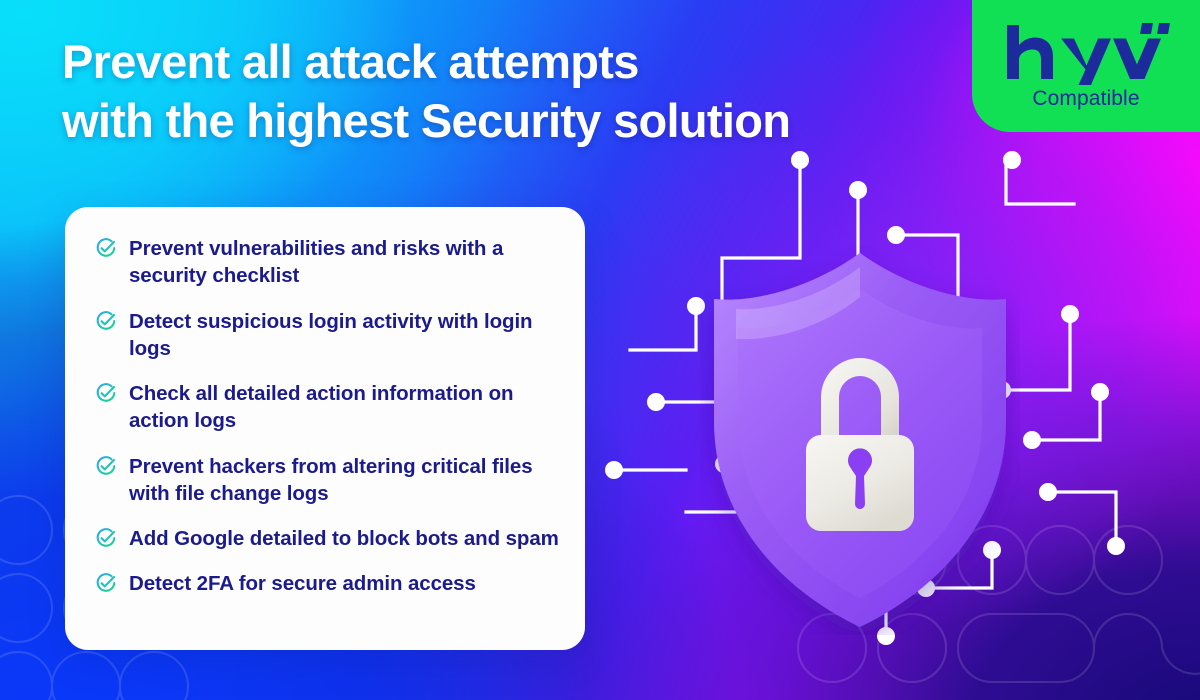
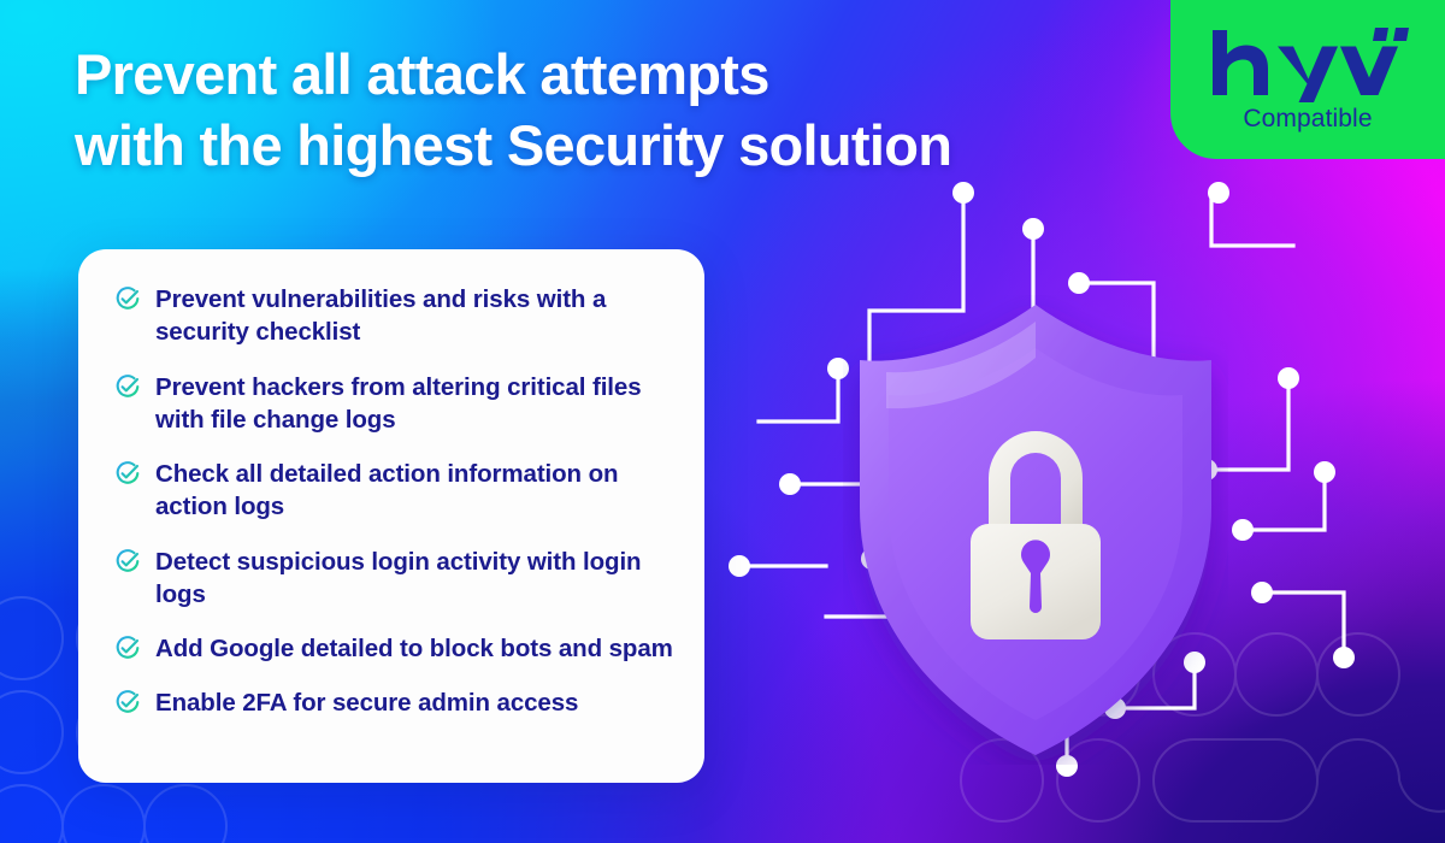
  Prevent all attack attempts
  with the highest Security solution
  Compatible
  Prevent vulnerabilities and risks with a security checklist
- Detect suspicious login activity with login logs
+ Prevent hackers from altering critical files with file change logs
  Check all detailed action information on action logs
- Prevent hackers from altering critical files with file change logs
+ Detect suspicious login activity with login logs
  Add Google detailed to block bots and spam
- Detect 2FA for secure admin access
+ Enable 2FA for secure admin access
